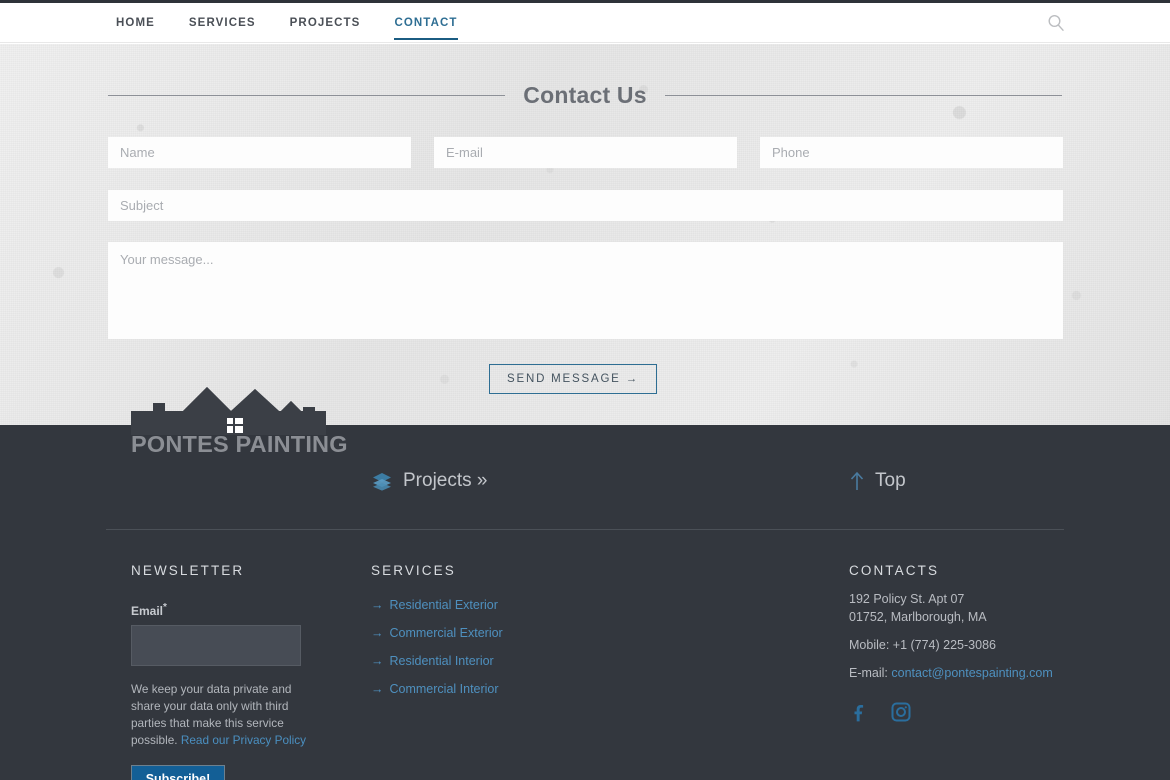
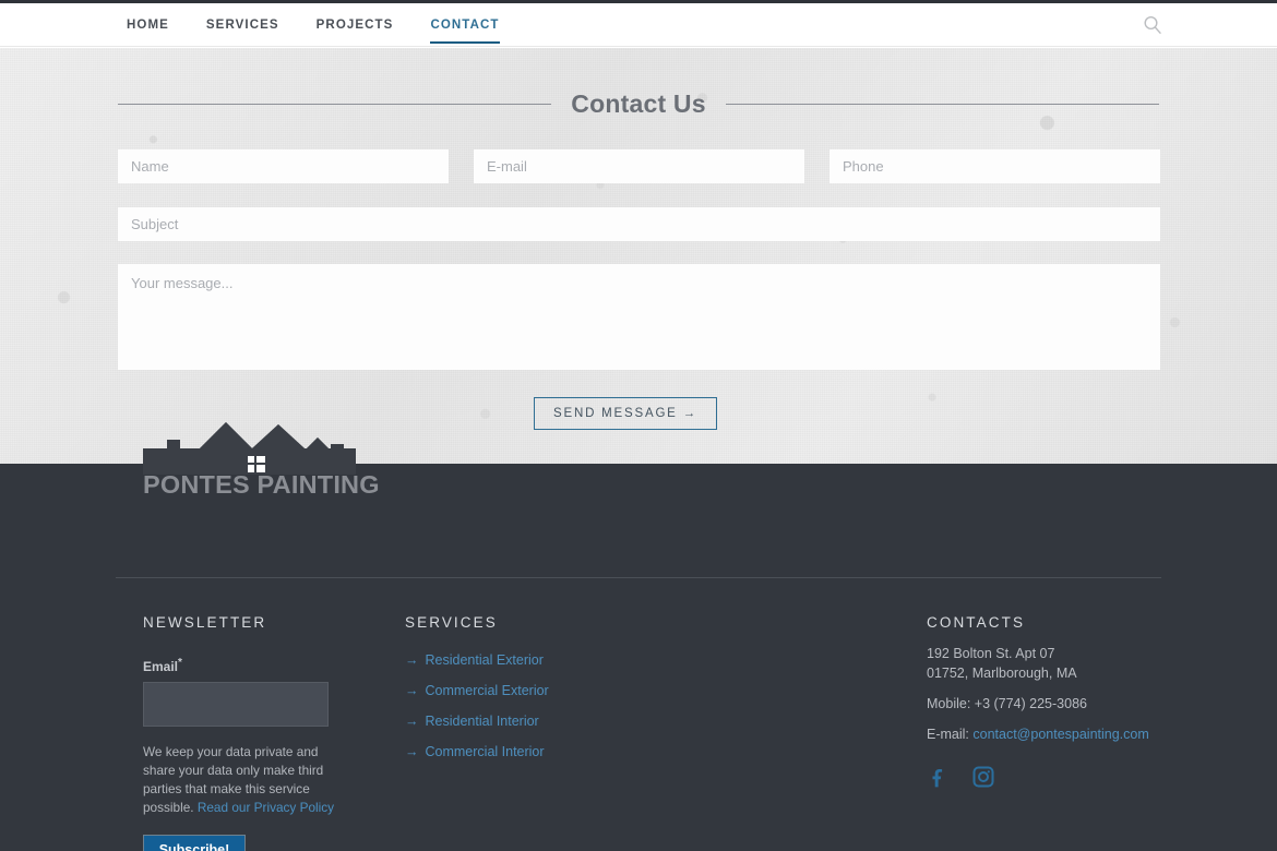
  HOME
  SERVICES
  PROJECTS
  CONTACT
  Contact Us
  Name
  E-mail
  Phone
  Subject
  Your message...
  SEND MESSAGE →
  PONTES PAINTING
- Projects »
- Top
  NEWSLETTER
  Email*
- We keep your data private and share your data only with third parties that make this service possible. Read our Privacy Policy
+ We keep your data private and share your data only make third parties that make this service possible. Read our Privacy Policy
  Subscribe!
  SERVICES
  → Residential Exterior
  → Commercial Exterior
  → Residential Interior
  → Commercial Interior
  CONTACTS
- 192 Policy St. Apt 07
+ 192 Bolton St. Apt 07
  01752, Marlborough, MA
- Mobile: +1 (774) 225-3086
+ Mobile: +3 (774) 225-3086
  E-mail: contact@pontespainting.com
